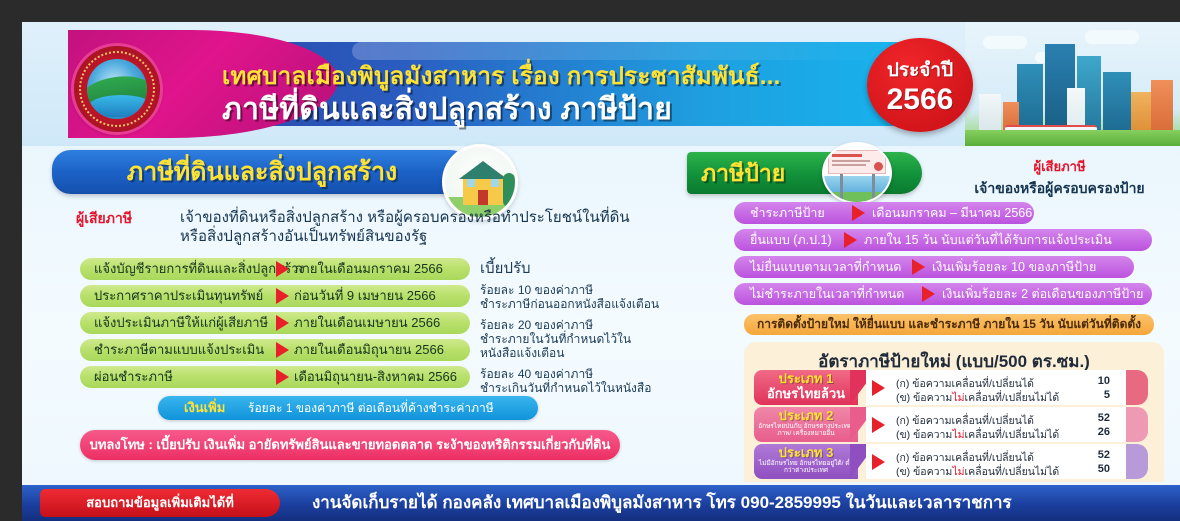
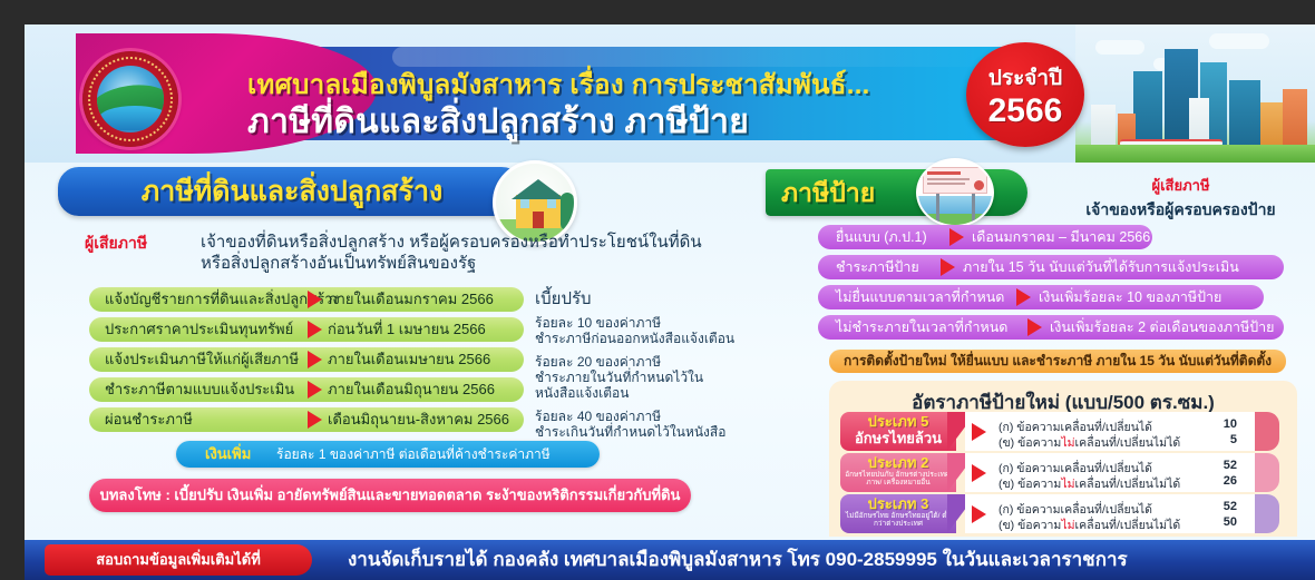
  เทศบาลเมืองพิบูลมังสาหาร เรื่อง การประชาสัมพันธ์...
  ภาษีที่ดินและสิ่งปลูกสร้าง ภาษีป้าย
  ประจำปี
  2566
  ภาษีที่ดินและสิ่งปลูกสร้าง
  ผู้เสียภาษี
  เจ้าของที่ดินหรือสิ่งปลูกสร้าง หรือผู้ครอบครองหรือทำประโยชน์ในที่ดิน หรือสิ่งปลูกสร้างอันเป็นทรัพย์สินของรัฐ
  แจ้งบัญชีรายการที่ดินและสิ่งปลูกสร้าง
  ภายในเดือนมกราคม 2566
  ประกาศราคาประเมินทุนทรัพย์
- ก่อนวันที่ 9 เมษายน 2566
+ ก่อนวันที่ 1 เมษายน 2566
  แจ้งประเมินภาษีให้แก่ผู้เสียภาษี
  ภายในเดือนเมษายน 2566
  ชำระภาษีตามแบบแจ้งประเมิน
  ภายในเดือนมิถุนายน 2566
  ผ่อนชำระภาษี
  เดือนมิถุนายน-สิงหาคม 2566
  เบี้ยปรับ
  ร้อยละ 10 ของค่าภาษี
  ชำระภาษีก่อนออกหนังสือแจ้งเตือน
  ร้อยละ 20 ของค่าภาษี
  ชำระภายในวันที่กำหนดไว้ในหนังสือแจ้งเตือน
  ร้อยละ 40 ของค่าภาษี
  ชำระเกินวันที่กำหนดไว้ในหนังสือ
  เงินเพิ่ม
  ร้อยละ 1 ของค่าภาษี ต่อเดือนที่ค้างชำระค่าภาษี
  บทลงโทษ : เบี้ยปรับ เงินเพิ่ม อายัดทรัพย์สินและขายทอดตลาด ระงัาของหริติกรรมเกี่ยวกับที่ดิน
  ภาษีป้าย
  ผู้เสียภาษี
  เจ้าของหรือผู้ครอบครองป้าย
- ชำระภาษีป้าย
+ ยื่นแบบ (ภ.ป.1)
  เดือนมกราคม – มีนาคม 2566
- ยื่นแบบ (ภ.ป.1)
+ ชำระภาษีป้าย
  ภายใน 15 วัน นับแต่วันที่ได้รับการแจ้งประเมิน
  ไม่ยื่นแบบตามเวลาที่กำหนด
  เงินเพิ่มร้อยละ 10 ของภาษีป้าย
  ไม่ชำระภายในเวลาที่กำหนด
  เงินเพิ่มร้อยละ 2 ต่อเดือนของภาษีป้าย
  การติดตั้งป้ายใหม่ ให้ยื่นแบบ และชำระภาษี ภายใน 15 วัน นับแต่วันที่ติดตั้ง
  อัตราภาษีป้ายใหม่ (แบบ/500 ตร.ซม.)
- ประเภท 1
+ ประเภท 5
  อักษรไทยล้วน
  (ก) ข้อความเคลื่อนที่/เปลี่ยนได้
  10
  (ข) ข้อความไม่เคลื่อนที่/เปลี่ยนไม่ได้
  5
  ประเภท 2
  (ก) ข้อความเคลื่อนที่/เปลี่ยนได้
  52
  (ข) ข้อความไม่เคลื่อนที่/เปลี่ยนไม่ได้
  26
  ประเภท 3
  (ก) ข้อความเคลื่อนที่/เปลี่ยนได้
  52
  (ข) ข้อความไม่เคลื่อนที่/เปลี่ยนไม่ได้
  50
  สอบถามข้อมูลเพิ่มเติมได้ที่
  งานจัดเก็บรายได้ กองคลัง เทศบาลเมืองพิบูลมังสาหาร โทร 090-2859995 ในวันและเวลาราชการ
